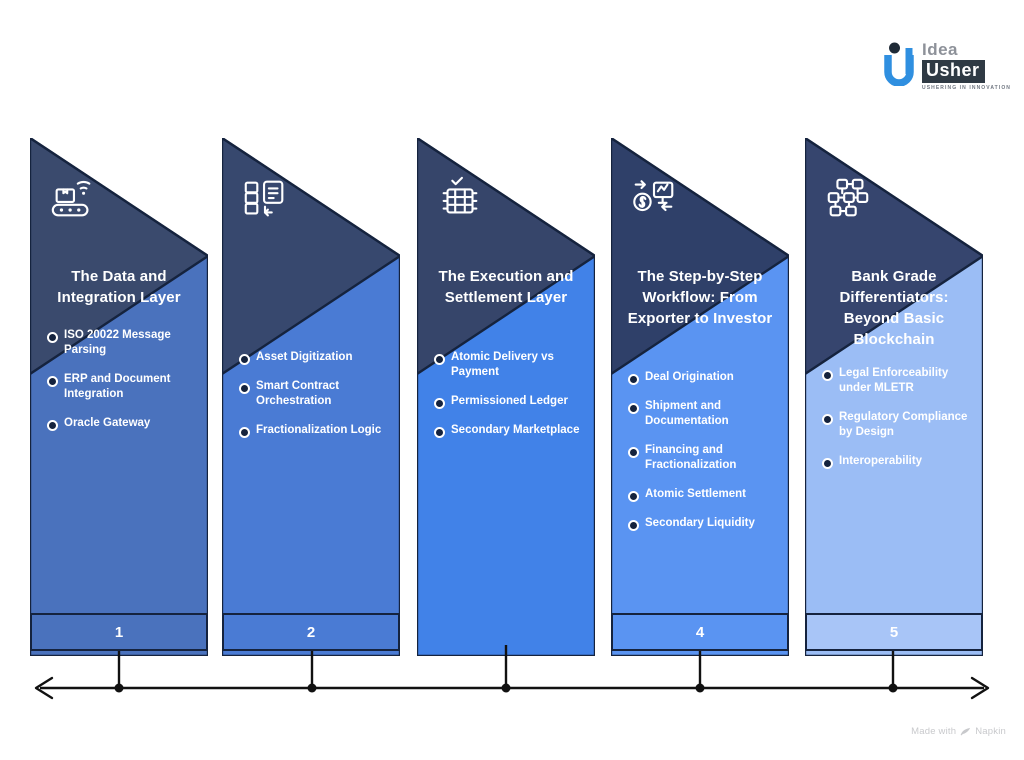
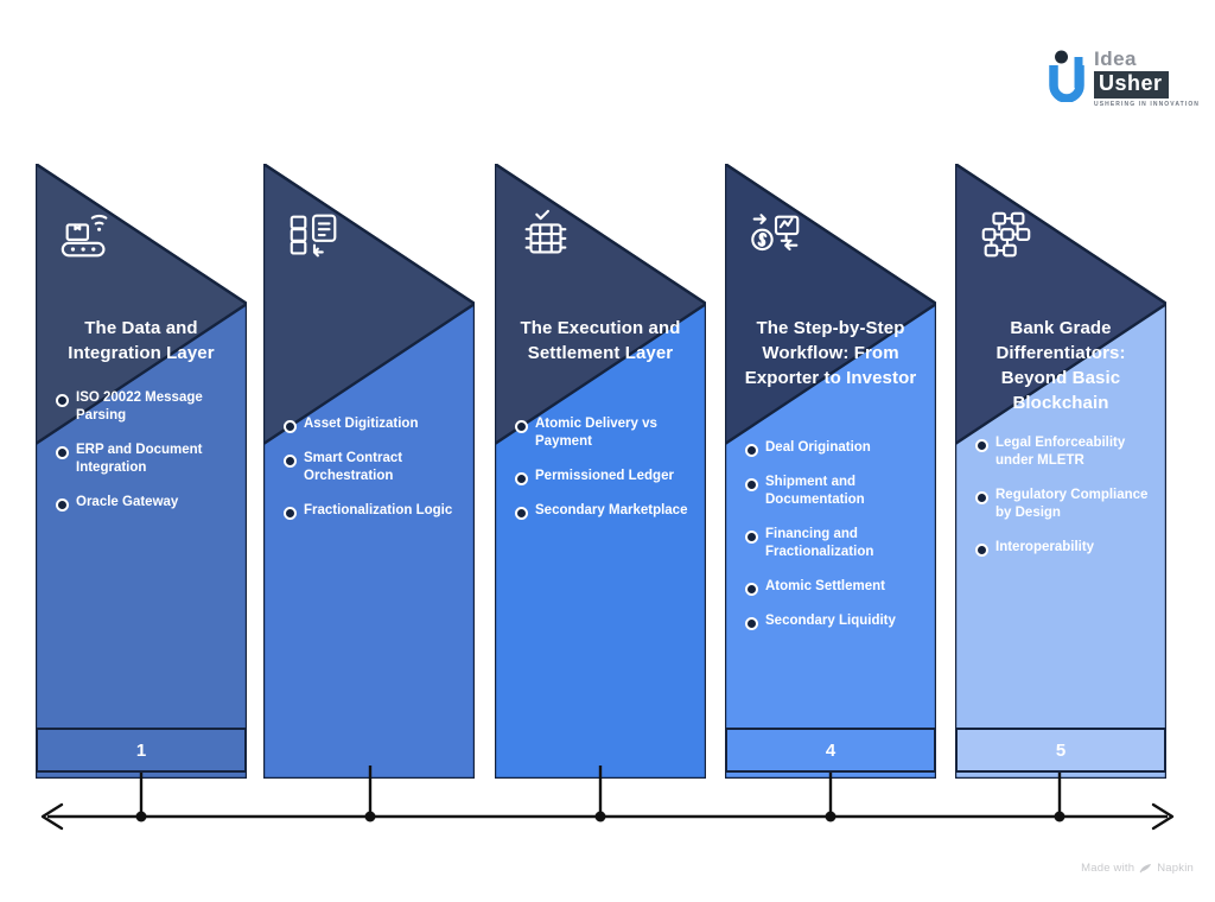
  Idea
  Usher
  The Data and Integration Layer
  ISO 20022 Message Parsing
  ERP and Document Integration
  Oracle Gateway
  Asset Digitization
  Smart Contract Orchestration
  Fractionalization Logic
  The Execution and Settlement Layer
  Atomic Delivery vs Payment
  Permissioned Ledger
  Secondary Marketplace
  The Step-by-Step Workflow: From Exporter to Investor
  Deal Origination
  Shipment and Documentation
  Financing and Fractionalization
  Atomic Settlement
  Secondary Liquidity
  Bank Grade Differentiators: Beyond Basic Blockchain
  Legal Enforceability under MLETR
  Regulatory Compliance by Design
  Interoperability
  Made with
  Napkin
  1
- 2
  4
  5
